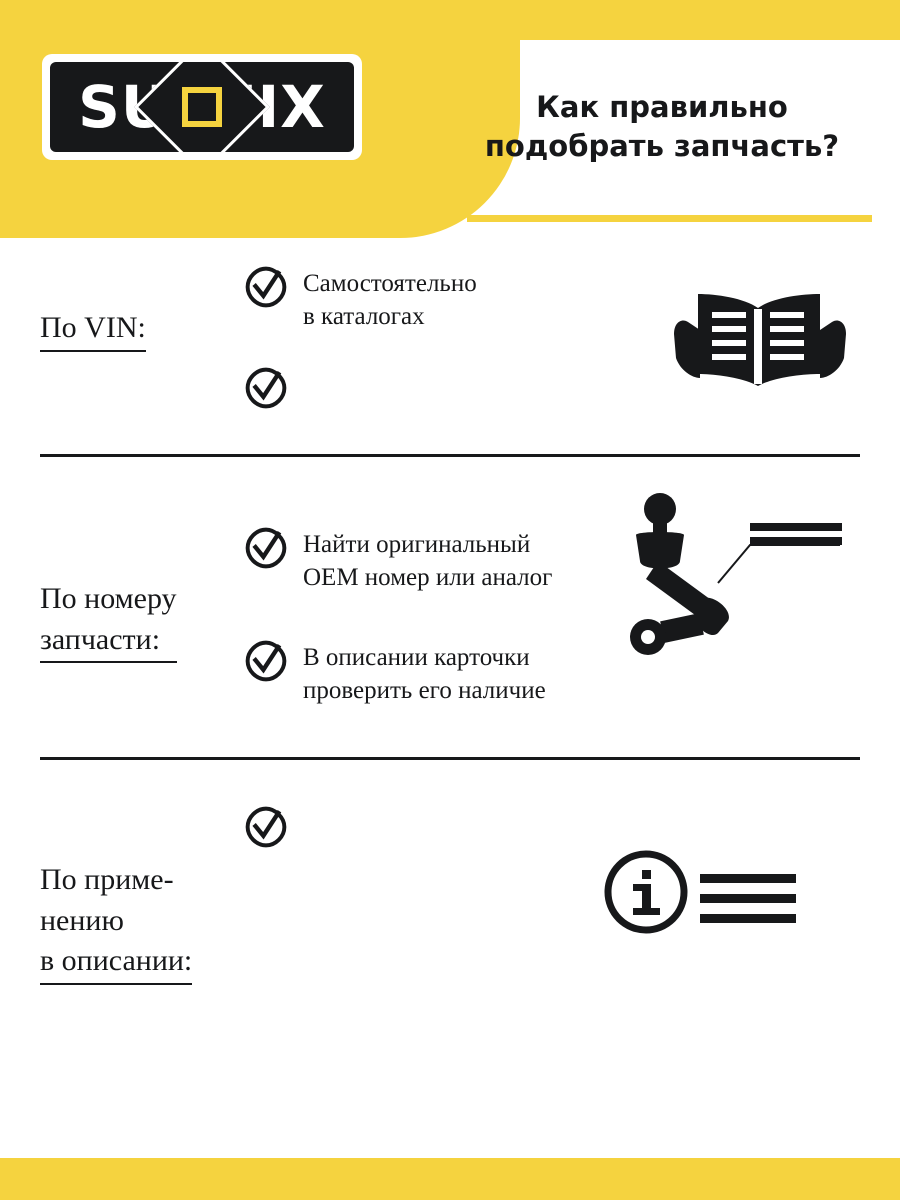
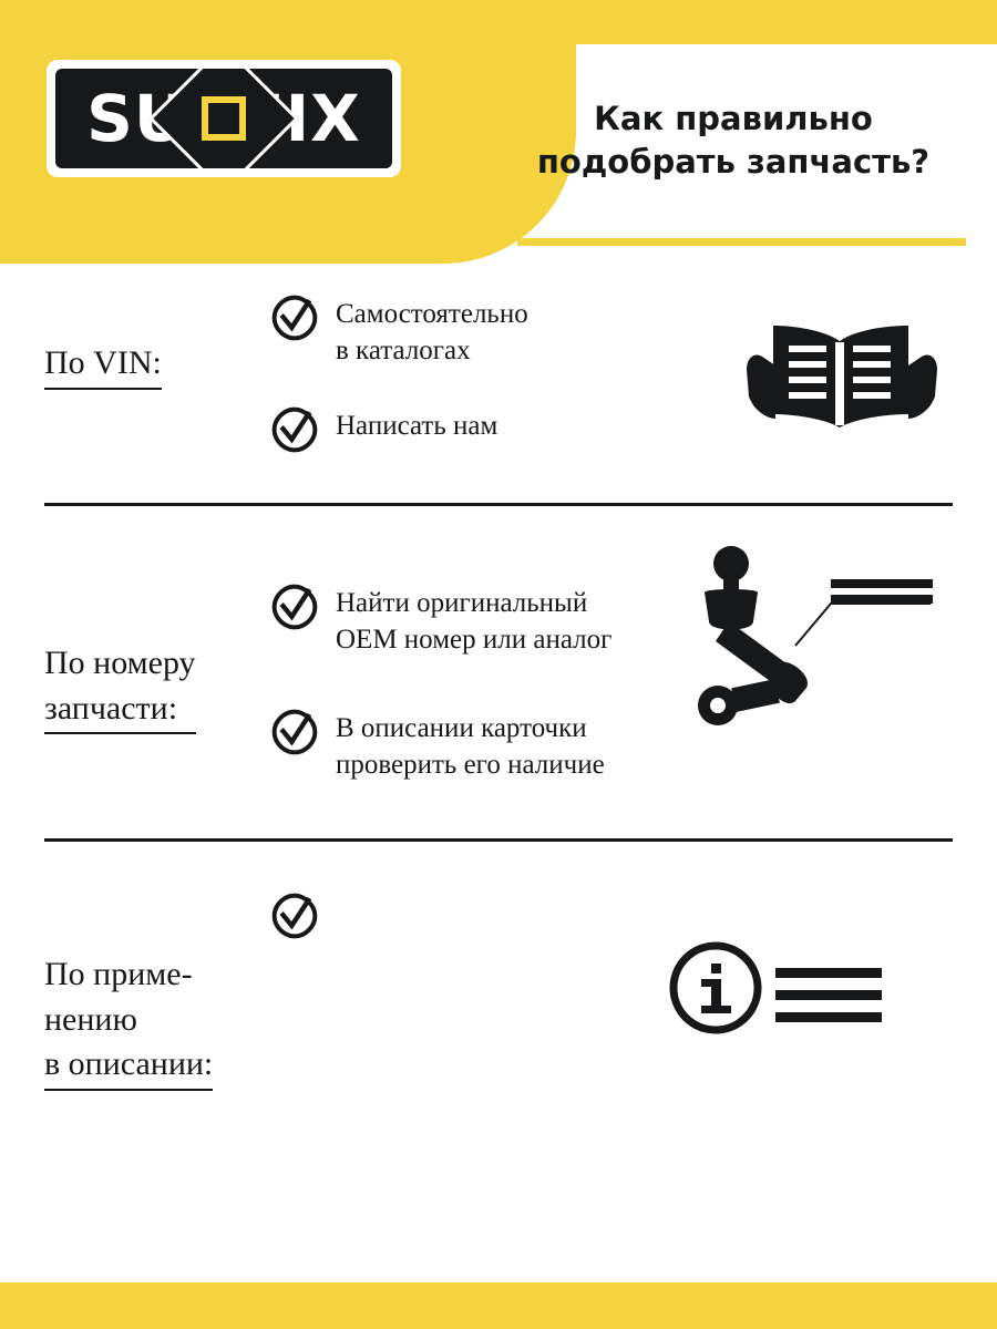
  Как правильно
  подобрать запчасть?
  По VIN:
  Самостоятельно
  в каталогах
+ Написать нам
  По номеру
  запчасти:
  Найти оригинальный
  OEM номер или аналог
  В описании карточки
  проверить его наличие
  По приме-
  нению
  в описании:
